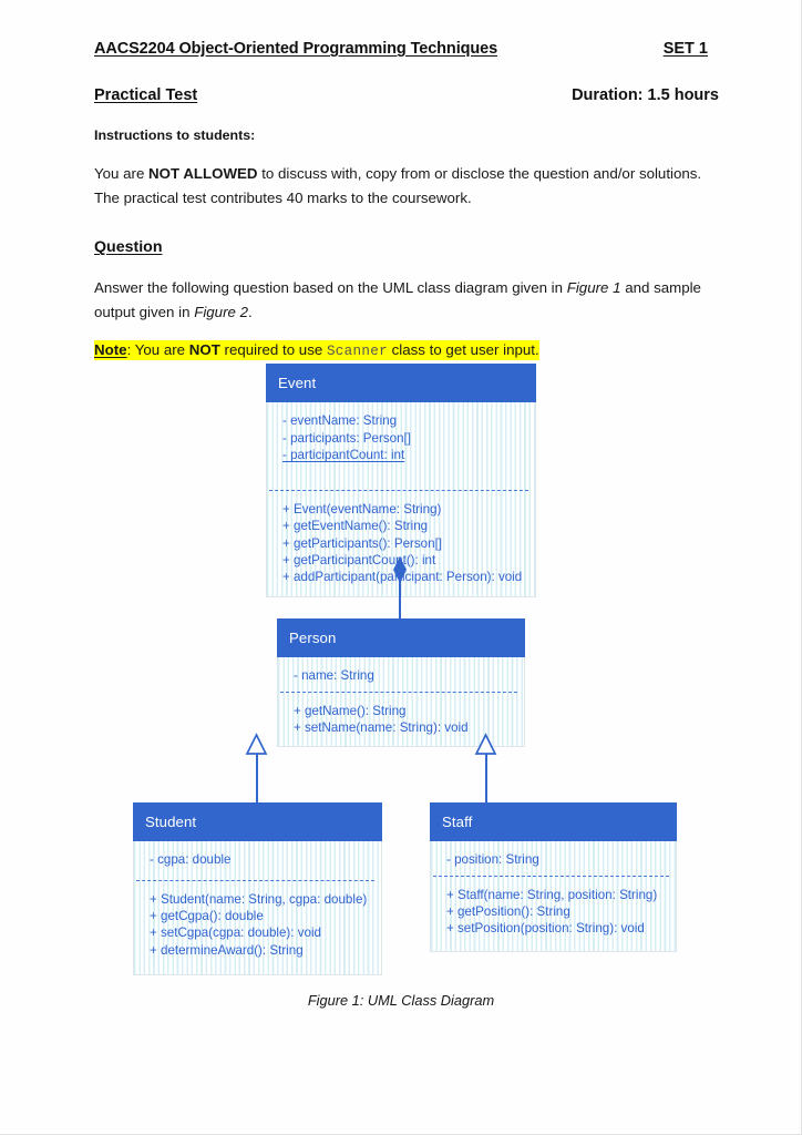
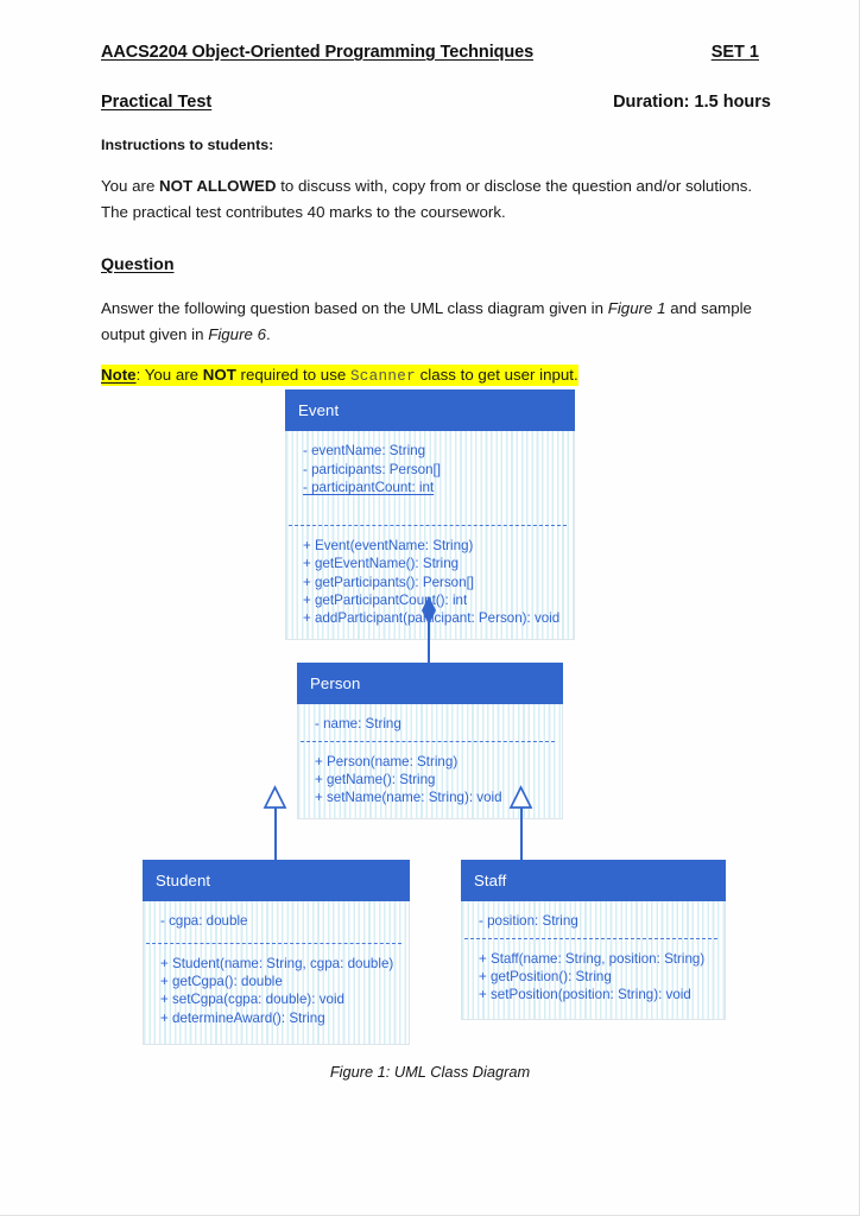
  AACS2204 Object-Oriented Programming Techniques
  SET 1
  Practical Test
  Duration: 1.5 hours
  Instructions to students:
  You are NOT ALLOWED to discuss with, copy from or disclose the question and/or solutions. The practical test contributes 40 marks to the coursework.
  Question
- Answer the following question based on the UML class diagram given in Figure 1 and sample output given in Figure 2.
+ Answer the following question based on the UML class diagram given in Figure 1 and sample output given in Figure 6.
  Note: You are NOT required to use Scanner class to get user input.
  Event
  - eventName: String
  - participants: Person[]
  - participantCount: int
  + Event(eventName: String)
  + getEventName(): String
  + getParticipants(): Person[]
  + getParticipantCout(): int
  + addParticipant(paricipant: Person): void
  Person
  - name: String
+ + Person(name: String)
  + getName(): String
  + setName(name: String): void
  Student
  - cgpa: double
  + Student(name: String, cgpa: double)
  + getCgpa(): double
  + setCgpa(cgpa: double): void
  + determineAward(): String
  Staff
  - position: String
  + Staff(name: String, position: String)
  + getPosition(): String
  + setPosition(position: String): void
  Figure 1: UML Class Diagram
